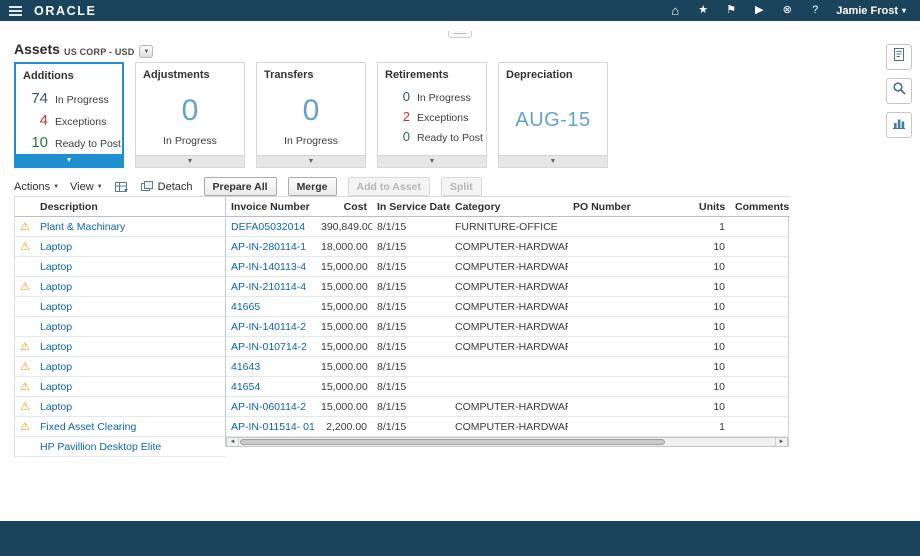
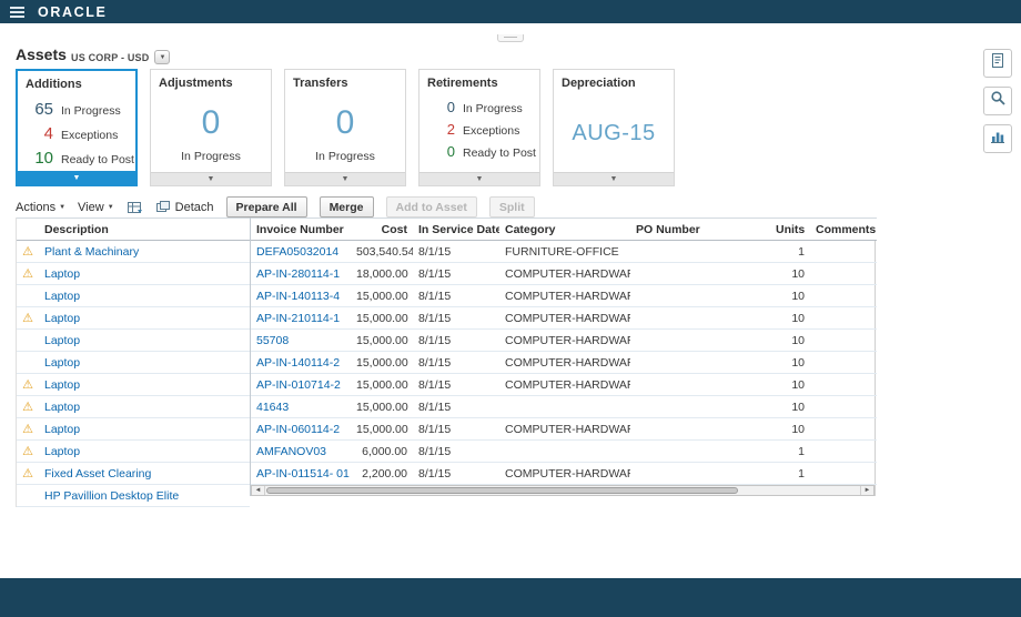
  ORACLE
- ⌂
- ★
- ⚑
- ▶
- ⊗
- ?
- Jamie Frost
- ▾
  Assets
  US CORP - USD
  Additions
- 74
+ 65
  In Progress
  4
  Exceptions
  10
  Ready to Post
  Adjustments
  0
  In Progress
  Transfers
  0
  In Progress
  Retirements
  0
  In Progress
  2
  Exceptions
  0
  Ready to Post
  Depreciation
  AUG-15
  Actions
  View
  Detach
  Prepare All
  Merge
  Add to Asset
  Split
  	Description
  ⚠	Plant & Machinary
  ⚠	Laptop
  	Laptop
  ⚠	Laptop
  	Laptop
  	Laptop
  ⚠	Laptop
  ⚠	Laptop
  ⚠	Laptop
  ⚠	Laptop
  ⚠	Fixed Asset Clearing
  	HP Pavillion Desktop Elite
  Invoice Number	Cost	In Service Date	Category	PO Number	Units	Comments
- DEFA05032014	390,849.00	8/1/15	FURNITURE-OFFICE		1
+ DEFA05032014	503,540.54	8/1/15	FURNITURE-OFFICE		1
  AP-IN-280114-1	18,000.00	8/1/15	COMPUTER-HARDWA		10
  AP-IN-140113-4	15,000.00	8/1/15	COMPUTER-HARDWA		10
- AP-IN-210114-4	15,000.00	8/1/15	COMPUTER-HARDWA		10
+ AP-IN-210114-1	15,000.00	8/1/15	COMPUTER-HARDWA		10
- 41665	15,000.00	8/1/15	COMPUTER-HARDWA		10
+ 55708	15,000.00	8/1/15	COMPUTER-HARDWA		10
  AP-IN-140114-2	15,000.00	8/1/15	COMPUTER-HARDWA		10
  AP-IN-010714-2	15,000.00	8/1/15	COMPUTER-HARDWA		10
  41643	15,000.00	8/1/15			10
- 41654	15,000.00	8/1/15			10
  AP-IN-060114-2	15,000.00	8/1/15	COMPUTER-HARDWA		10
+ AMFANOV03	6,000.00	8/1/15			1
  AP-IN-011514- 01	2,200.00	8/1/15	COMPUTER-HARDWA		1
